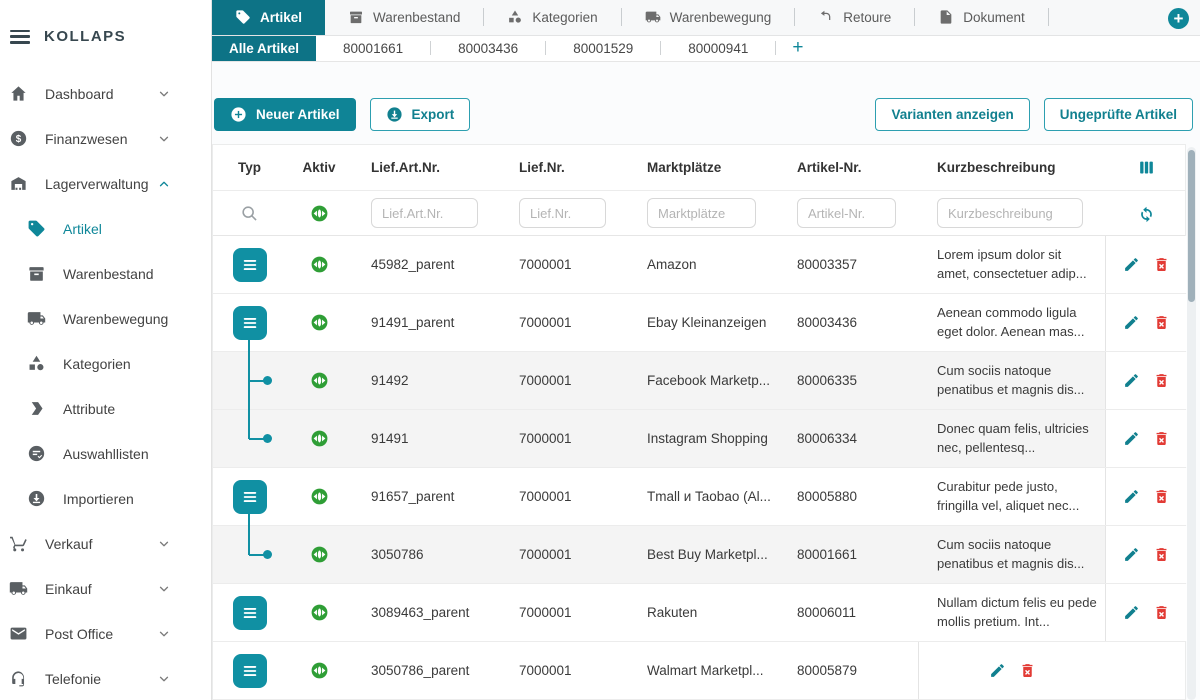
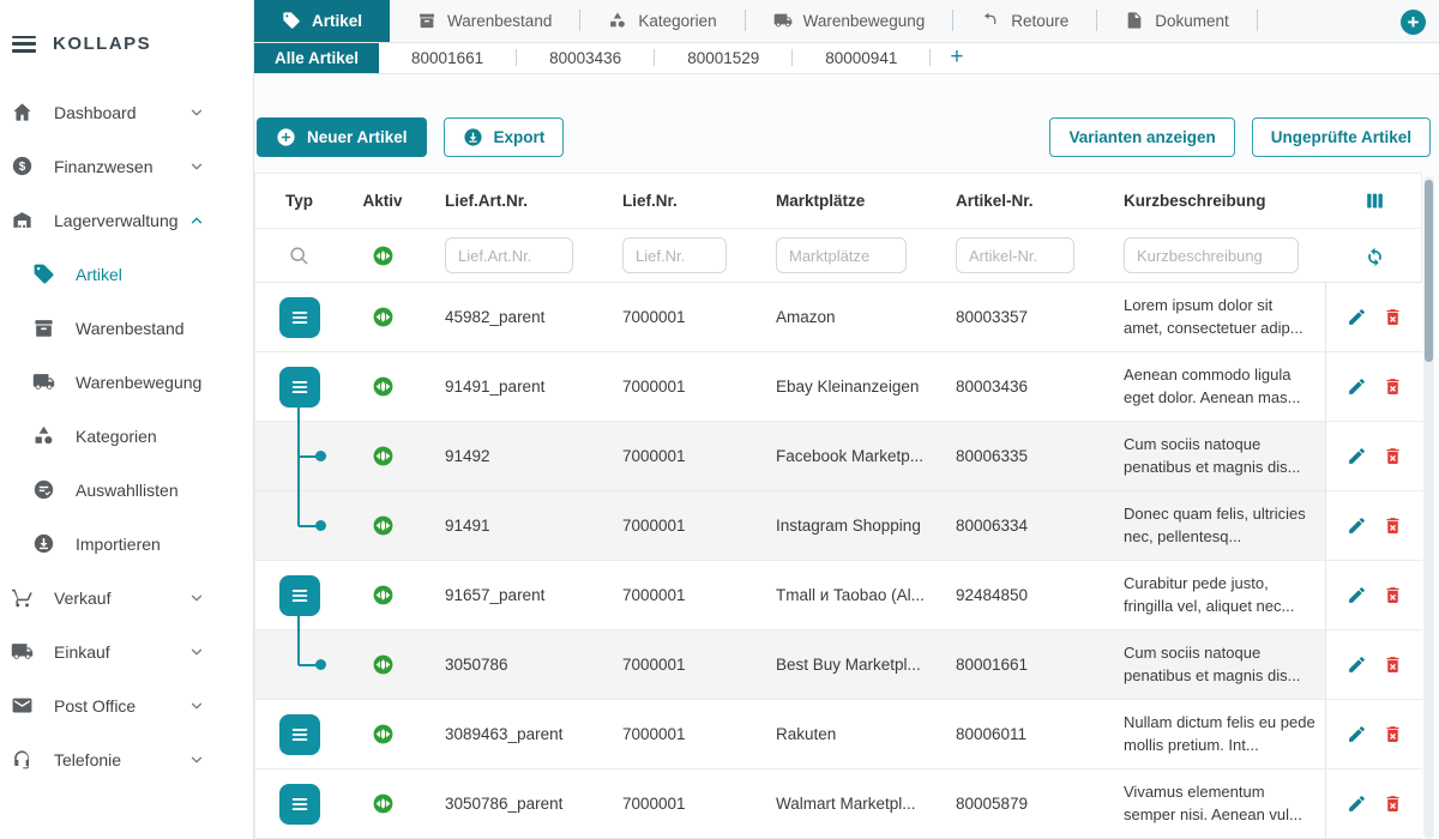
  KOLLAPS
  Dashboard
  $
  Finanzwesen
  Lagerverwaltung
  Artikel
  Warenbestand
  Warenbewegung
  Kategorien
- Attribute
  Auswahllisten
  Importieren
  Verkauf
  Einkauf
  Post Office
  Telefonie
  Artikel
  Warenbestand
  Kategorien
  Warenbewegung
  Retoure
  Dokument
  +
  Alle Artikel
  80001661
  80003436
  80001529
  80000941
  +
  Neuer Artikel
  Export
  Varianten anzeigen
  Ungeprüfte Artikel
  Typ
  Aktiv
  Lief.Art.Nr.
  Lief.Nr.
  Marktplätze
  Artikel-Nr.
  Kurzbeschreibung
  Lief.Art.Nr.
  Lief.Nr.
  Marktplätze
  Artikel-Nr.
  Kurzbeschreibung
  45982_parent
  7000001
  Amazon
  80003357
  Lorem ipsum dolor sit amet, consectetuer adip...
  91491_parent
  7000001
  Ebay Kleinanzeigen
  80003436
  Aenean commodo ligula eget dolor. Aenean mas...
  91492
  7000001
  Facebook Marketp...
  80006335
  Cum sociis natoque penatibus et magnis dis...
  91491
  7000001
  Instagram Shopping
  80006334
  Donec quam felis, ultricies nec, pellentesq...
  91657_parent
  7000001
  Tmall и Taobao (Al...
- 80005880
+ 92484850
  Curabitur pede justo, fringilla vel, aliquet nec...
  3050786
  7000001
  Best Buy Marketpl...
  80001661
  Cum sociis natoque penatibus et magnis dis...
  3089463_parent
  7000001
  Rakuten
  80006011
  Nullam dictum felis eu pede mollis pretium. Int...
  3050786_parent
  7000001
  Walmart Marketpl...
  80005879
+ Vivamus elementum semper nisi. Aenean vul...
